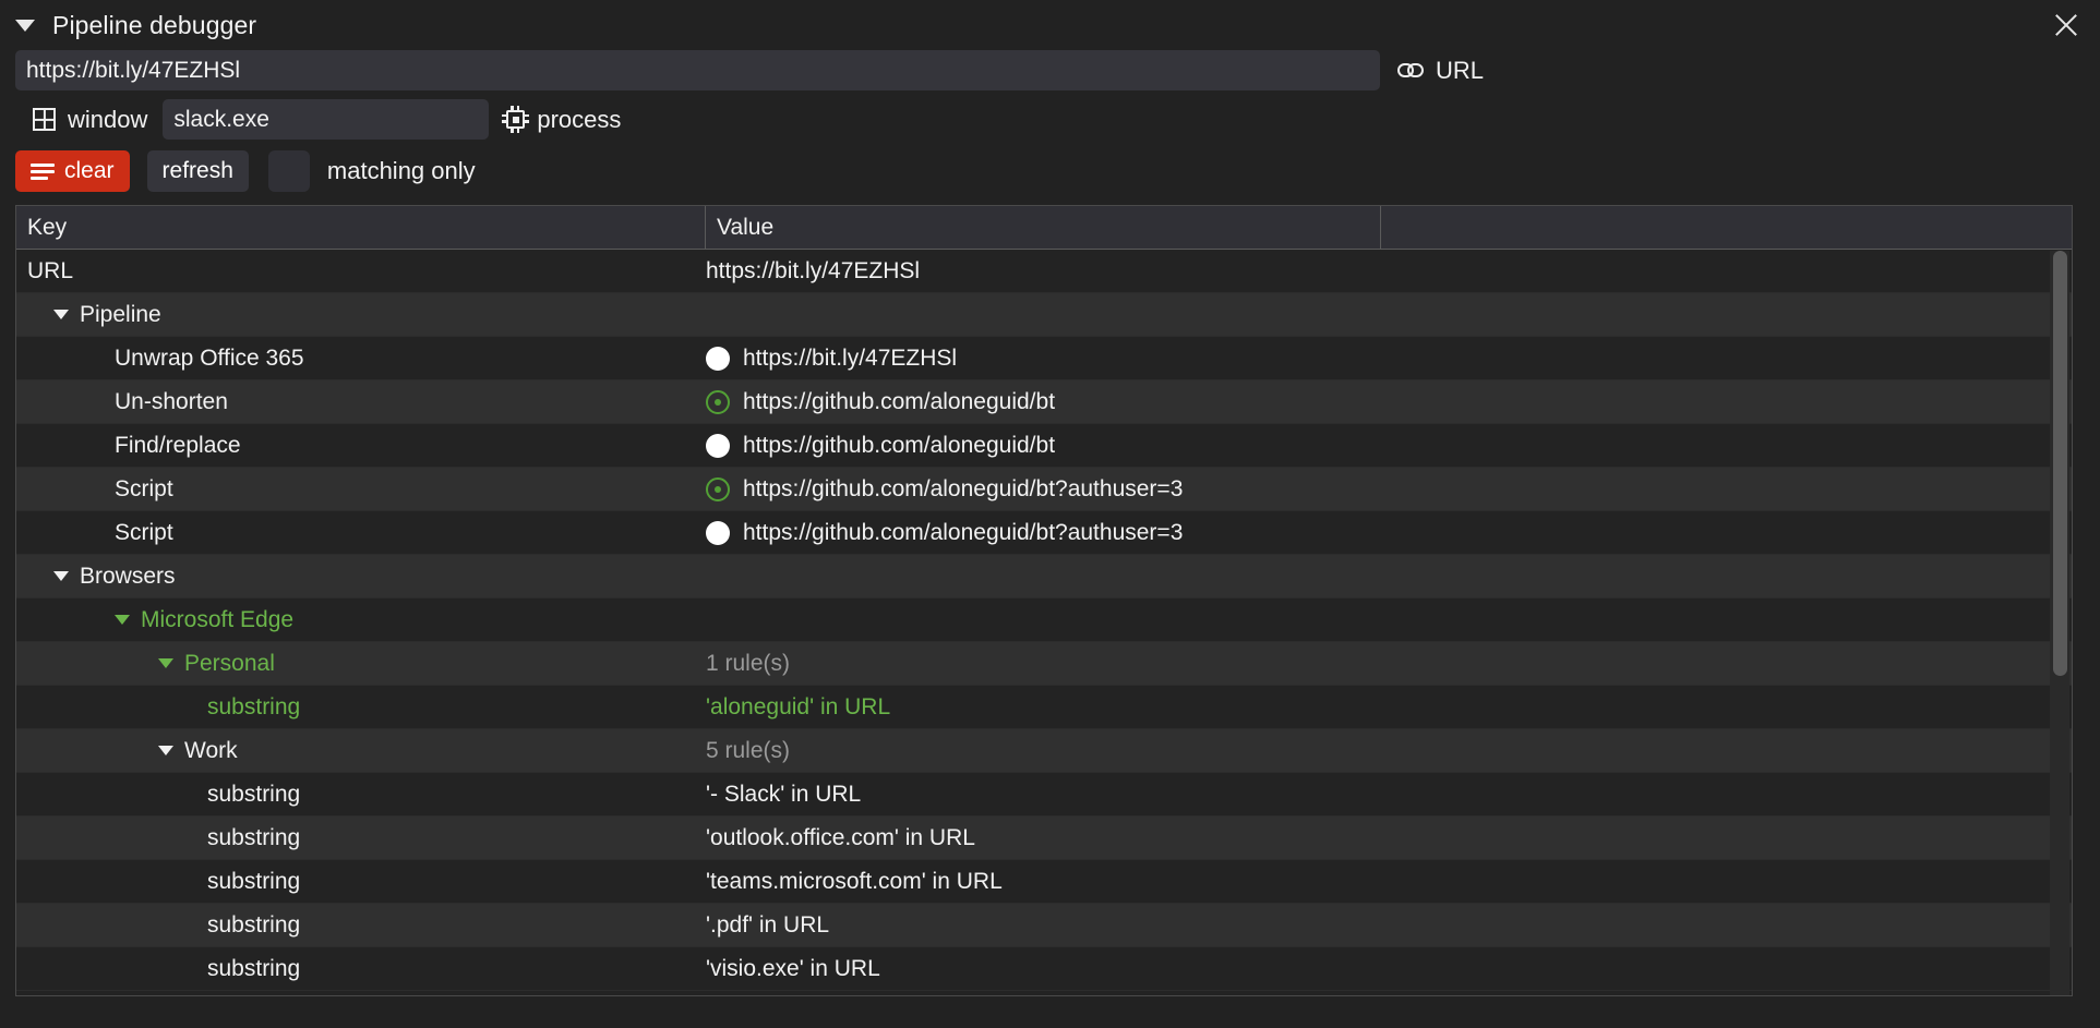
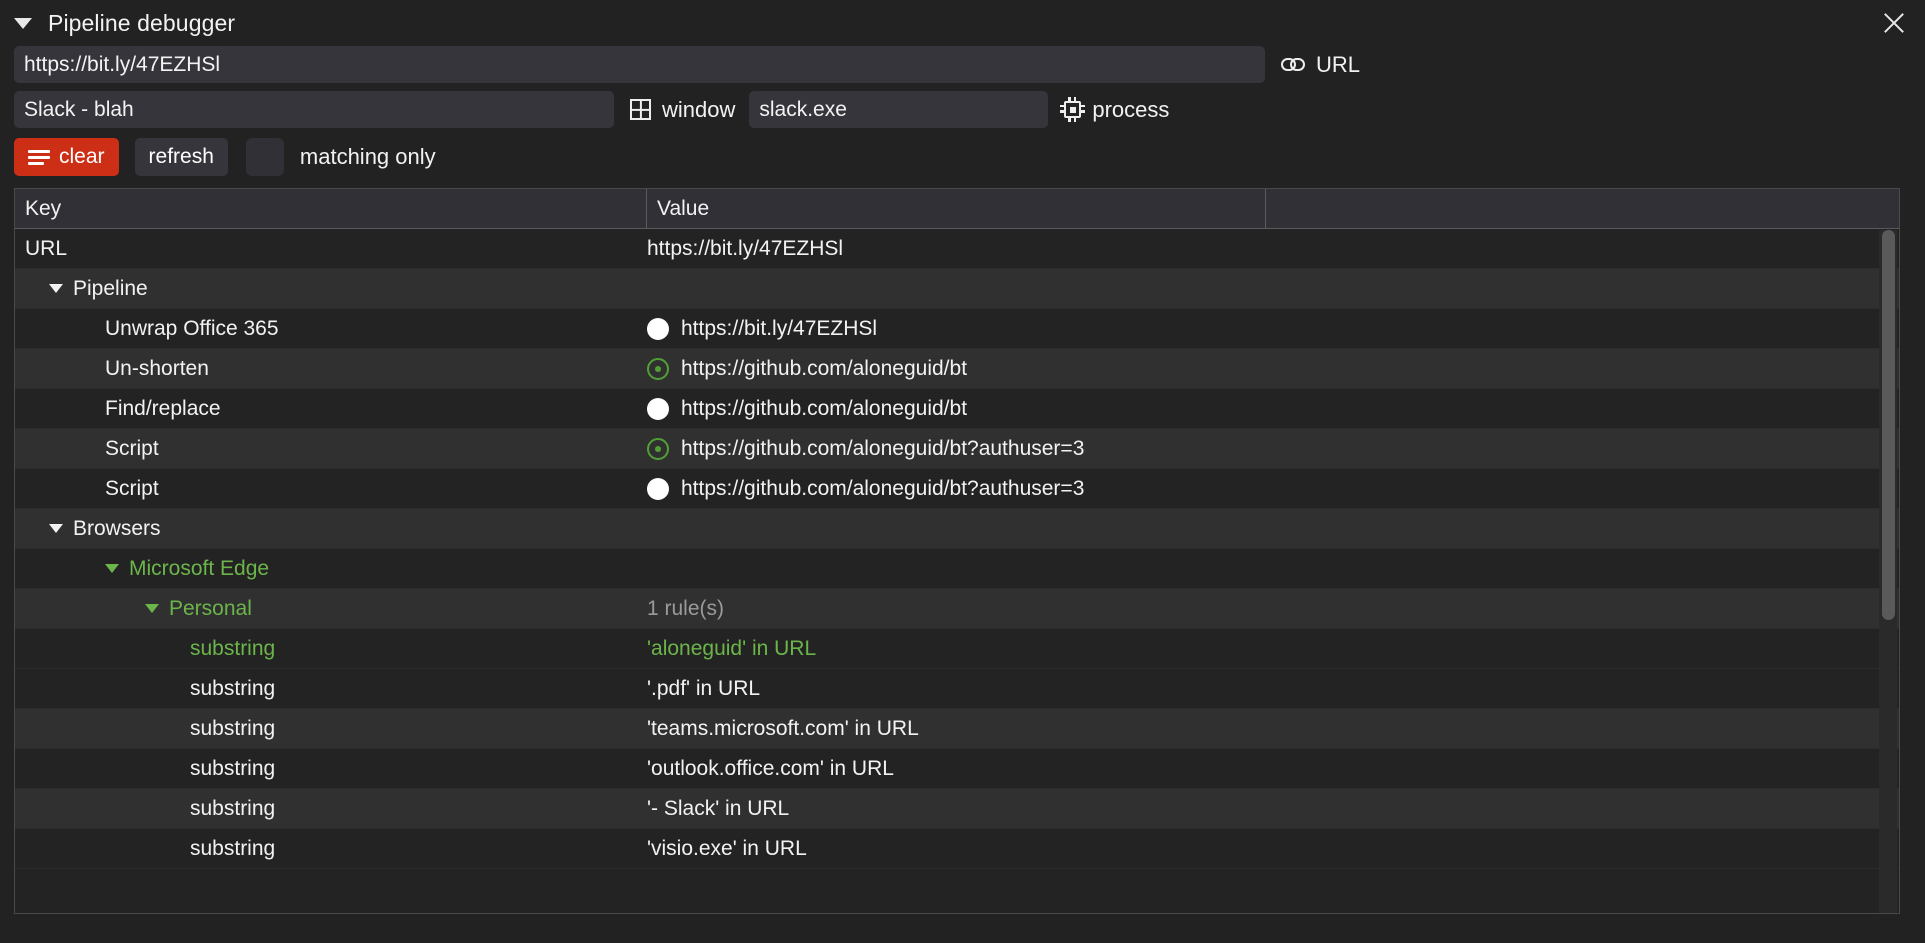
  Pipeline debugger
  https://bit.ly/47EZHSl
  URL
+ Slack - blah
  window
  slack.exe
  process
  clear
  refresh
  matching only
  Key
  Value
  URL
  https://bit.ly/47EZHSl
  Pipeline
  Unwrap Office 365
  https://bit.ly/47EZHSl
  Un-shorten
  https://github.com/aloneguid/bt
  Find/replace
  https://github.com/aloneguid/bt
  Script
  https://github.com/aloneguid/bt?authuser=3
  Script
  https://github.com/aloneguid/bt?authuser=3
  Browsers
  Microsoft Edge
  Personal
  1 rule(s)
  substring
  'aloneguid' in URL
- Work
- 5 rule(s)
  substring
- '- Slack' in URL
+ '.pdf' in URL
  substring
- 'outlook.office.com' in URL
+ 'teams.microsoft.com' in URL
  substring
- 'teams.microsoft.com' in URL
+ 'outlook.office.com' in URL
  substring
- '.pdf' in URL
+ '- Slack' in URL
  substring
  'visio.exe' in URL
